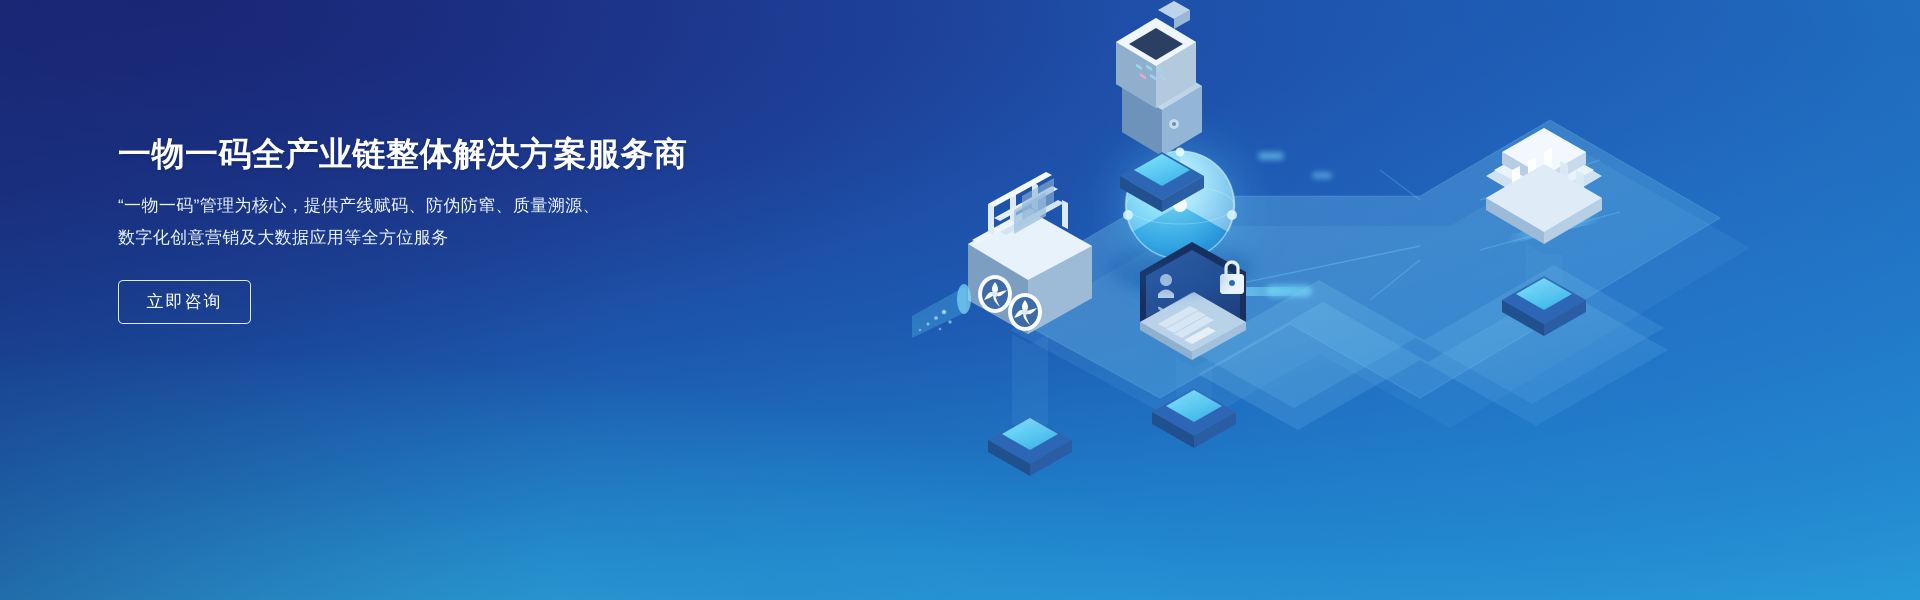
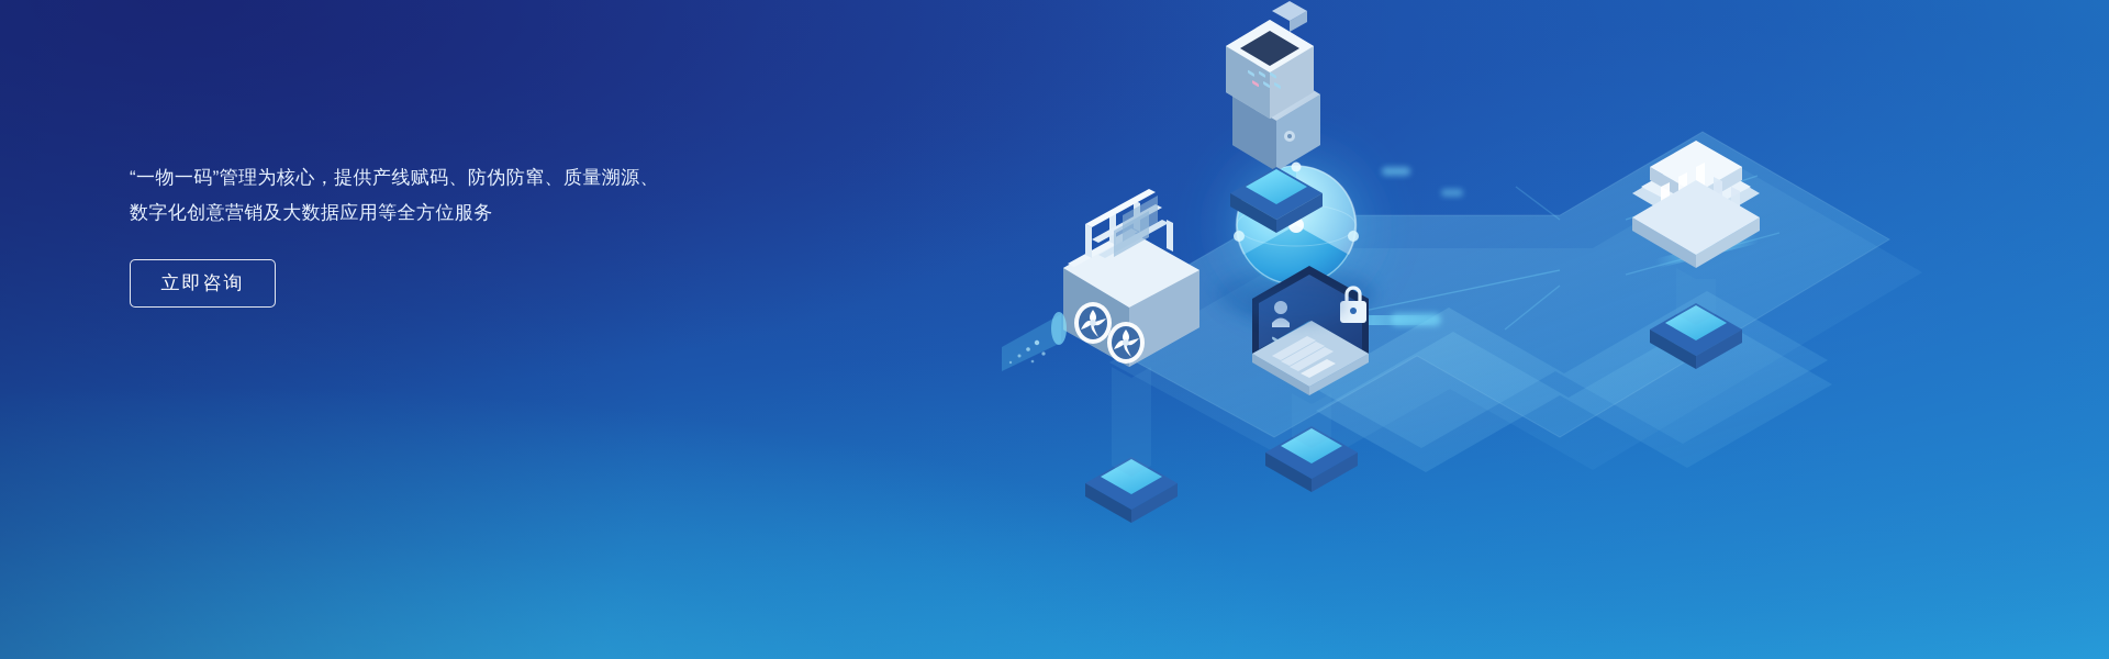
- 一物一码全产业链整体解决方案服务商
  “一物一码”管理为核心，提供产线赋码、防伪防窜、质量溯源、
  数字化创意营销及大数据应用等全方位服务
  立即咨询
